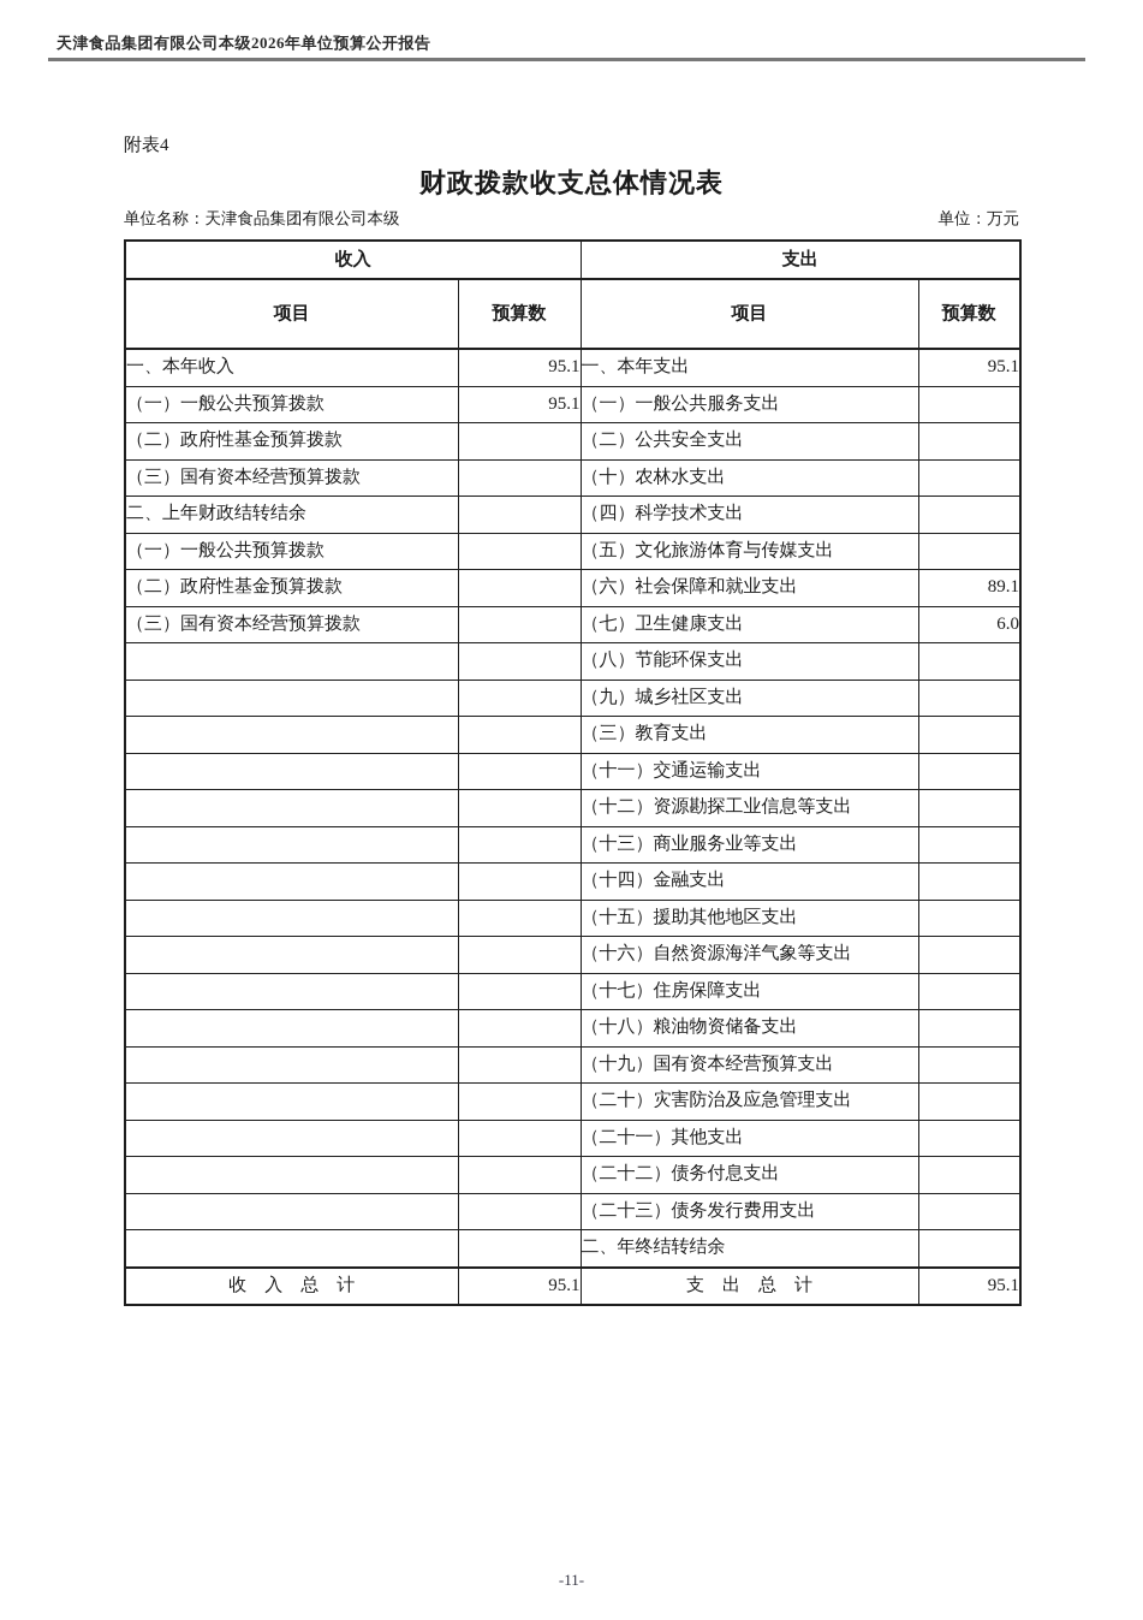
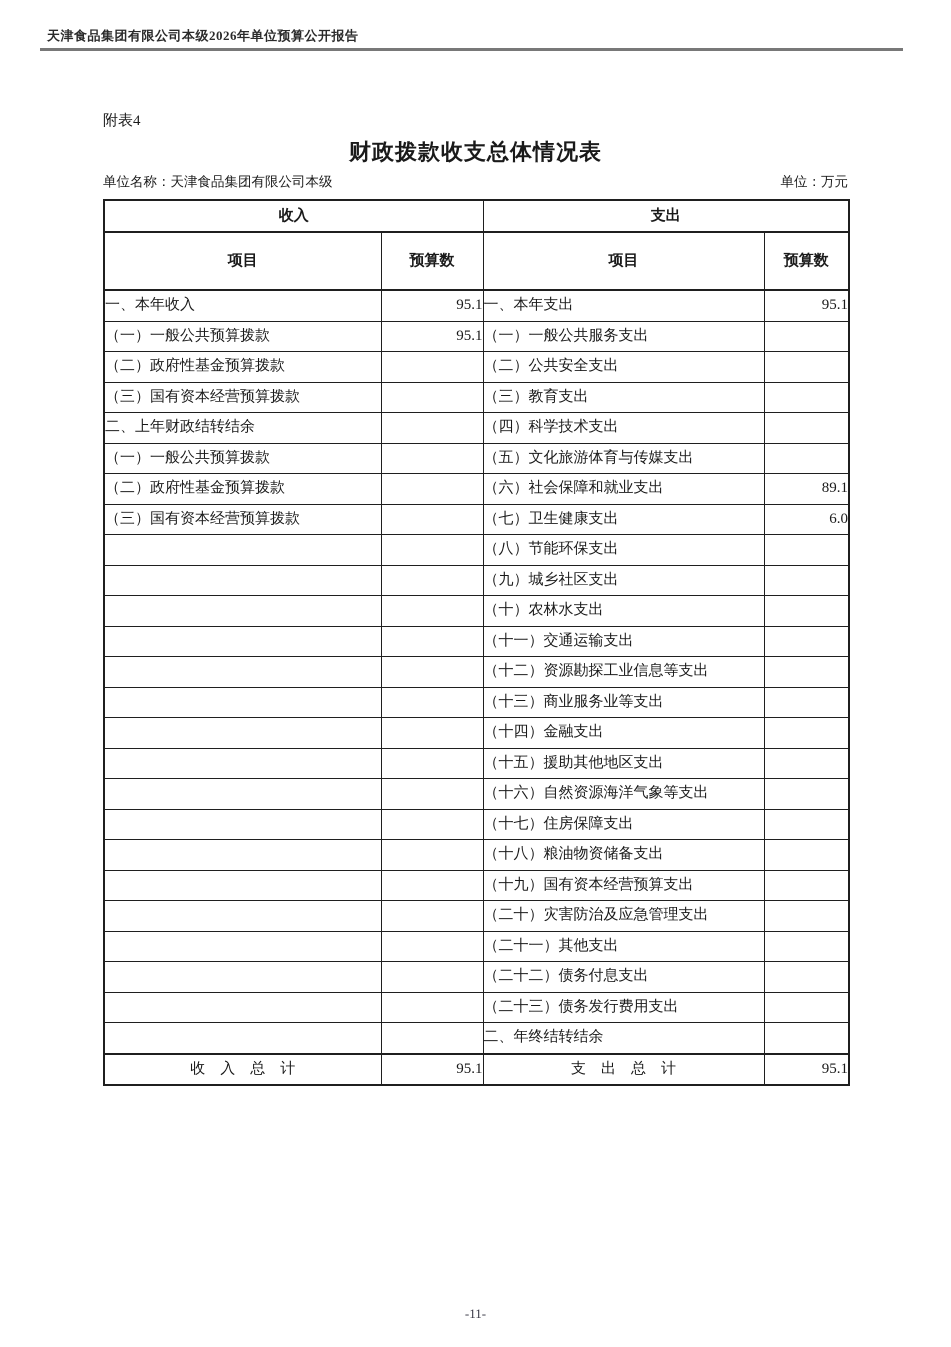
  天津食品集团有限公司本级2026年单位预算公开报告
  附表4
  财政拨款收支总体情况表
  单位名称：天津食品集团有限公司本级
  单位：万元
  收入	支出
  项目	预算数	项目	预算数
  一、本年收入	95.1	一、本年支出	95.1
  （一）一般公共预算拨款	95.1	（一）一般公共服务支出
  （二）政府性基金预算拨款		（二）公共安全支出
- （三）国有资本经营预算拨款		（十）农林水支出
+ （三）国有资本经营预算拨款		（三）教育支出
  二、上年财政结转结余		（四）科学技术支出
  （一）一般公共预算拨款		（五）文化旅游体育与传媒支出
  （二）政府性基金预算拨款		（六）社会保障和就业支出	89.1
  （三）国有资本经营预算拨款		（七）卫生健康支出	6.0
  		（八）节能环保支出
  		（九）城乡社区支出
- 		（三）教育支出
+ 		（十）农林水支出
  		（十一）交通运输支出
  		（十二）资源勘探工业信息等支出
  		（十三）商业服务业等支出
  		（十四）金融支出
  		（十五）援助其他地区支出
  		（十六）自然资源海洋气象等支出
  		（十七）住房保障支出
  		（十八）粮油物资储备支出
  		（十九）国有资本经营预算支出
  		（二十）灾害防治及应急管理支出
  		（二十一）其他支出
  		（二十二）债务付息支出
  		（二十三）债务发行费用支出
  		二、年终结转结余
  收 入 总 计	95.1	支 出 总 计	95.1
  -11-
